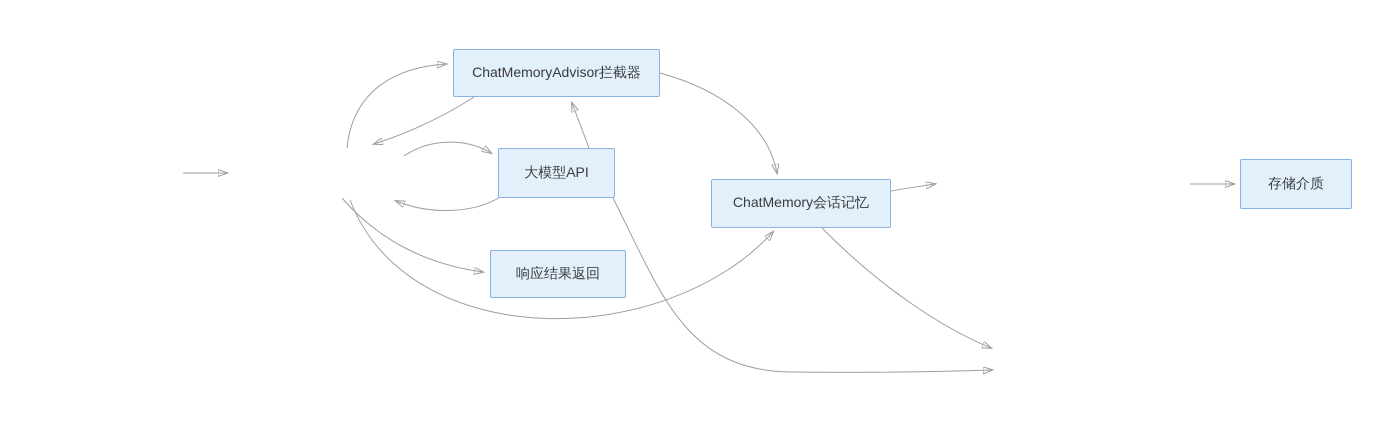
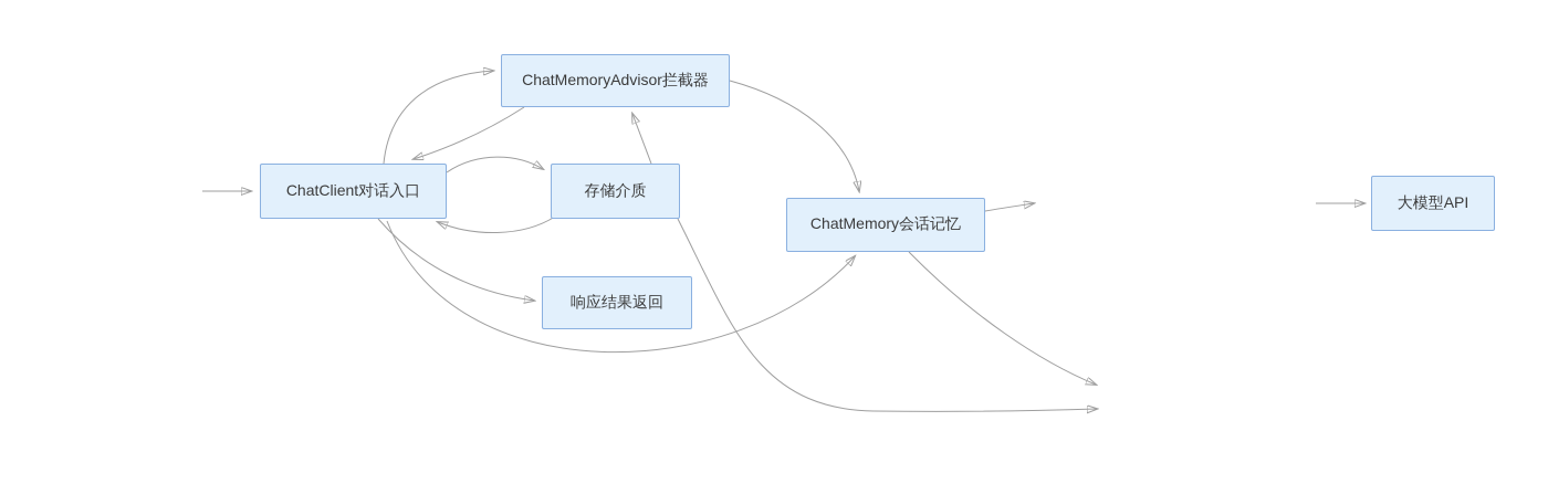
+ ChatClient对话入口
  ChatMemoryAdvisor拦截器
- 大模型API
+ 存储介质
  响应结果返回
  ChatMemory会话记忆
- 存储介质
+ 大模型API
